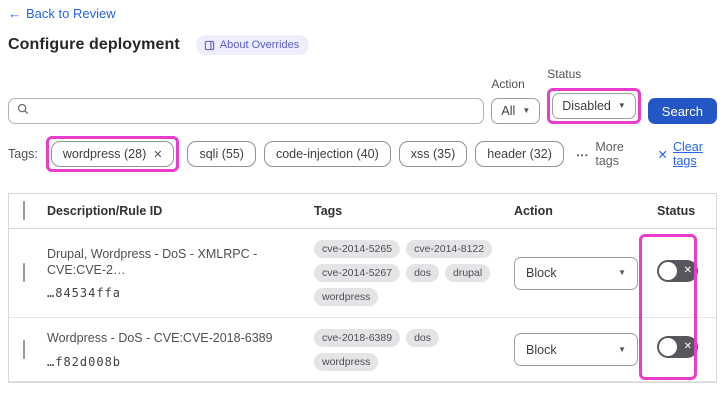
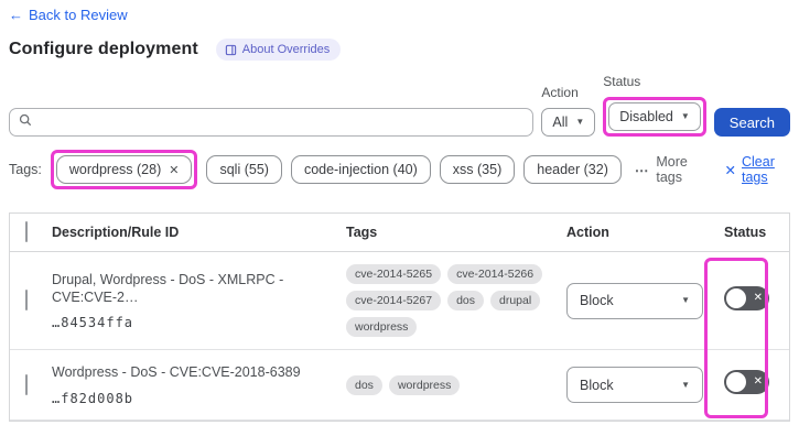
  ←
  Back to Review
  Configure deployment
  About Overrides
  Action
  All
  ▼
  Status
  Disabled
  ▼
  Search
  Tags:
  wordpress (28)
  ✕
  sqli (55)
  code-injection (40)
  xss (35)
  header (32)
  ⋯
  More tags
  ✕
  Clear tags
  Description/Rule ID
  Tags
  Action
  Status
  Drupal, Wordpress - DoS - XMLRPC - CVE:CVE-2…
  …84534ffa
  cve-2014-5265
- cve-2014-8122
+ cve-2014-5266
  cve-2014-5267
  dos
  drupal
  wordpress
  Block
  ▼
  ✕
  Wordpress - DoS - CVE:CVE-2018-6389
  …f82d008b
- cve-2018-6389
  dos
  wordpress
  Block
  ▼
  ✕
